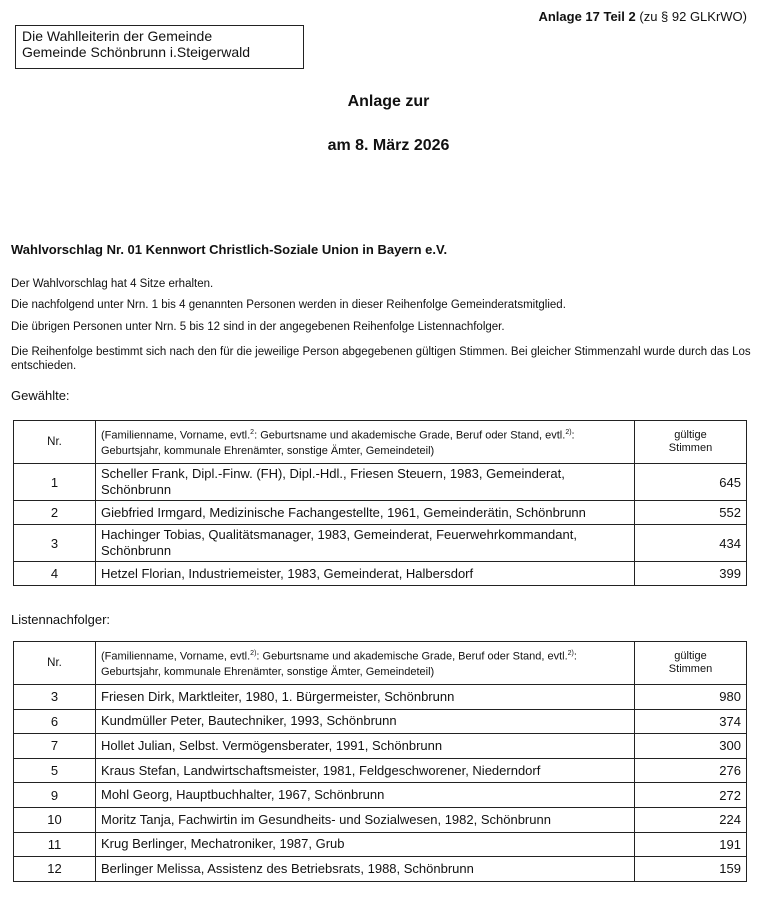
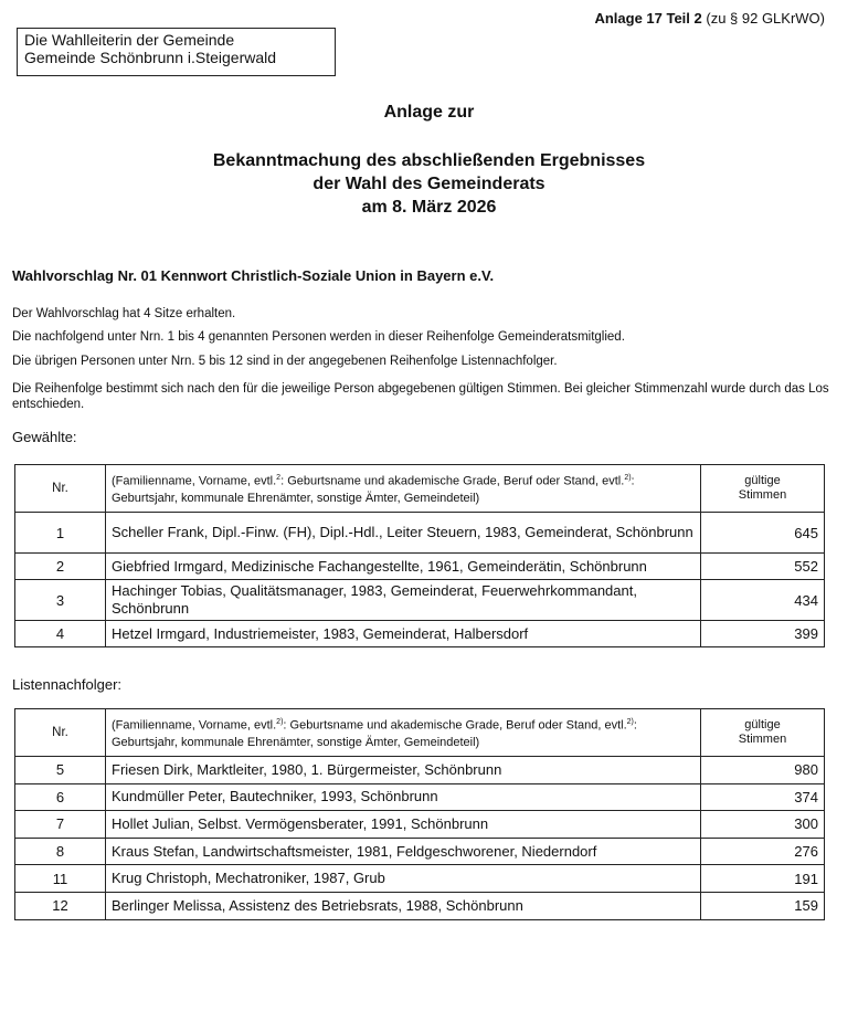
  Anlage 17 Teil 2 (zu § 92 GLKrWO)
  Die Wahlleiterin der Gemeinde
  Gemeinde Schönbrunn i.Steigerwald
  Anlage zur
+ Bekanntmachung des abschließenden Ergebnisses
+ der Wahl des Gemeinderats
  am 8. März 2026
  Wahlvorschlag Nr. 01 Kennwort Christlich-Soziale Union in Bayern e.V.
  Der Wahlvorschlag hat 4 Sitze erhalten.
  Die nachfolgend unter Nrn. 1 bis 4 genannten Personen werden in dieser Reihenfolge Gemeinderatsmitglied.
  Die übrigen Personen unter Nrn. 5 bis 12 sind in der angegebenen Reihenfolge Listennachfolger.
  Die Reihenfolge bestimmt sich nach den für die jeweilige Person abgegebenen gültigen Stimmen. Bei gleicher Stimmenzahl wurde durch das Los entschieden.
  Gewählte:
  Nr.	(Familienname, Vorname, evtl. : Geburtsname und akademische Grade, Beruf oder Stand, evtl. : Geburtsjahr, kommunale Ehrenämter, sonstige Ämter, Gemeindeteil)	gültigeStimmen
- 1	Scheller Frank, Dipl.-Finw. (FH), Dipl.-Hdl., Friesen Steuern, 1983, Gemeinderat, Schönbrunn	645
+ 1	Scheller Frank, Dipl.-Finw. (FH), Dipl.-Hdl., Leiter Steuern, 1983, Gemeinderat, Schönbrunn	645
  2	Giebfried Irmgard, Medizinische Fachangestellte, 1961, Gemeinderätin, Schönbrunn	552
  3	Hachinger Tobias, Qualitätsmanager, 1983, Gemeinderat, Feuerwehrkommandant, Schönbrunn	434
- 4	Hetzel Florian, Industriemeister, 1983, Gemeinderat, Halbersdorf	399
+ 4	Hetzel Irmgard, Industriemeister, 1983, Gemeinderat, Halbersdorf	399
  Listennachfolger:
  Nr.	(Familienname, Vorname, evtl. : Geburtsname und akademische Grade, Beruf oder Stand, evtl. : Geburtsjahr, kommunale Ehrenämter, sonstige Ämter, Gemeindeteil)	gültigeStimmen
- 3	Friesen Dirk, Marktleiter, 1980, 1. Bürgermeister, Schönbrunn	980
+ 5	Friesen Dirk, Marktleiter, 1980, 1. Bürgermeister, Schönbrunn	980
  6	Kundmüller Peter, Bautechniker, 1993, Schönbrunn	374
  7	Hollet Julian, Selbst. Vermögensberater, 1991, Schönbrunn	300
- 5	Kraus Stefan, Landwirtschaftsmeister, 1981, Feldgeschworener, Niederndorf	276
+ 8	Kraus Stefan, Landwirtschaftsmeister, 1981, Feldgeschworener, Niederndorf	276
- 9	Mohl Georg, Hauptbuchhalter, 1967, Schönbrunn	272
- 10	Moritz Tanja, Fachwirtin im Gesundheits- und Sozialwesen, 1982, Schönbrunn	224
- 11	Krug Berlinger, Mechatroniker, 1987, Grub	191
+ 11	Krug Christoph, Mechatroniker, 1987, Grub	191
  12	Berlinger Melissa, Assistenz des Betriebsrats, 1988, Schönbrunn	159
